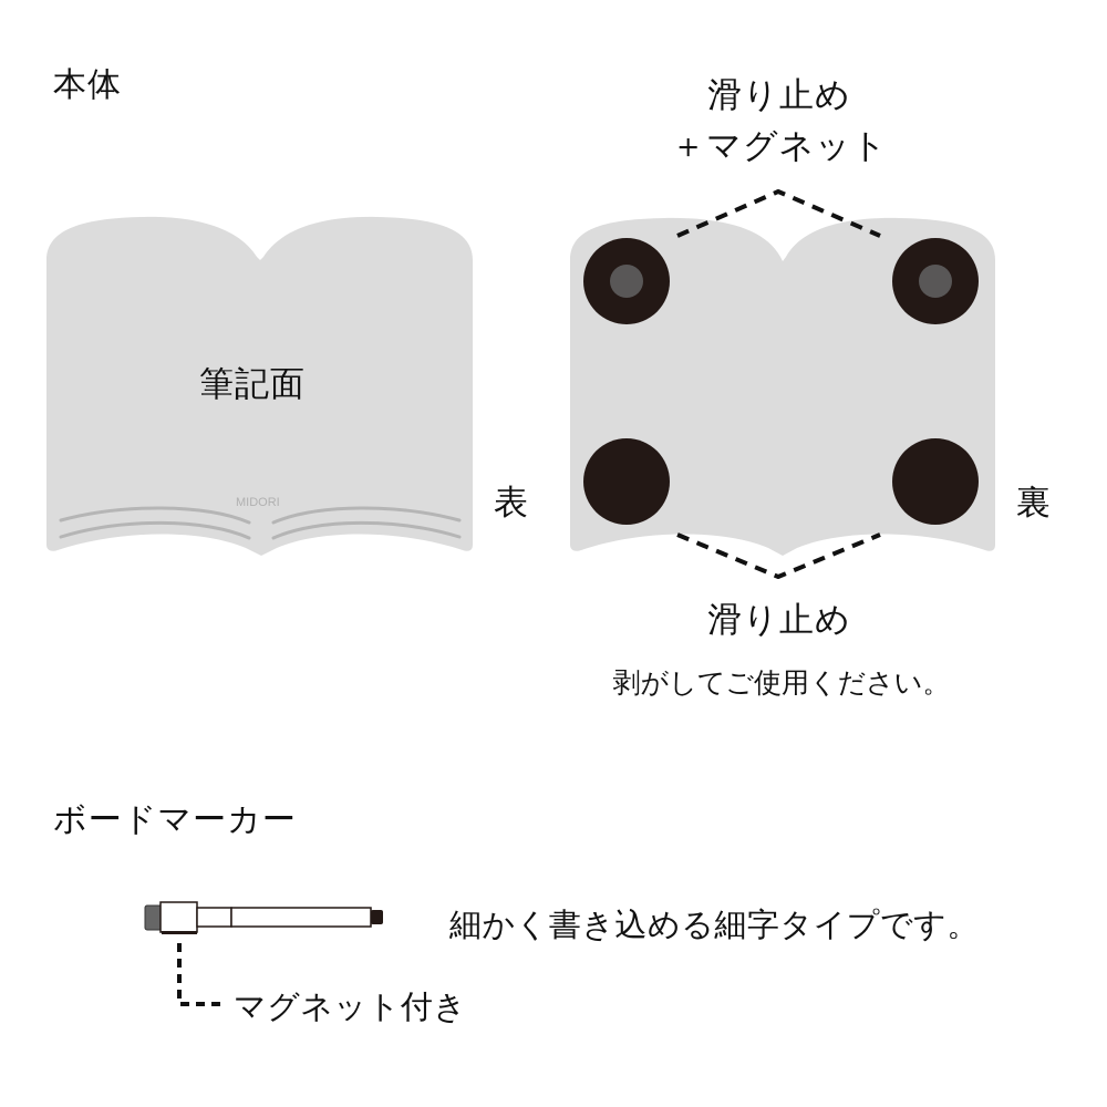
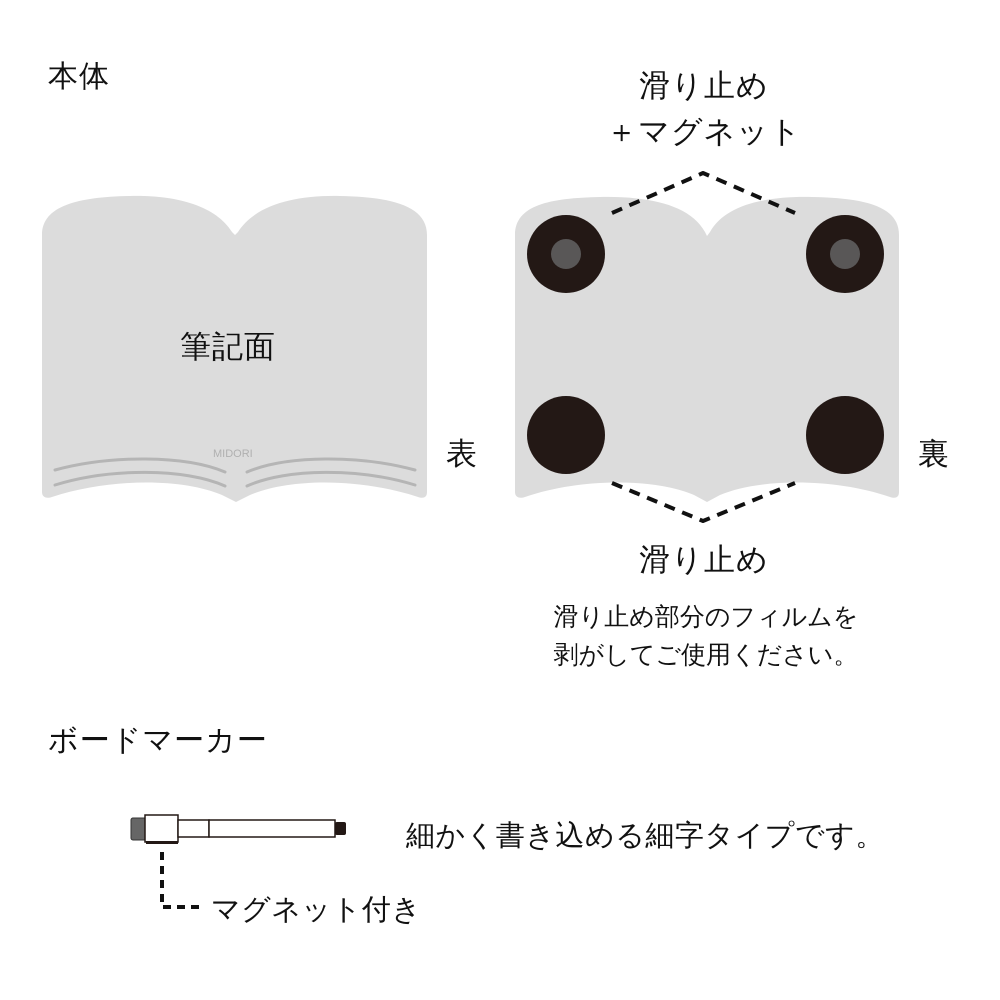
  本体
  筆記面
  MIDORI
  表
  滑り止め
  ＋マグネット
  裏
  滑り止め
+ 滑り止め部分のフィルムを
  剥がしてご使用ください。
  ボードマーカー
  細かく書き込める細字タイプです。
  マグネット付き
